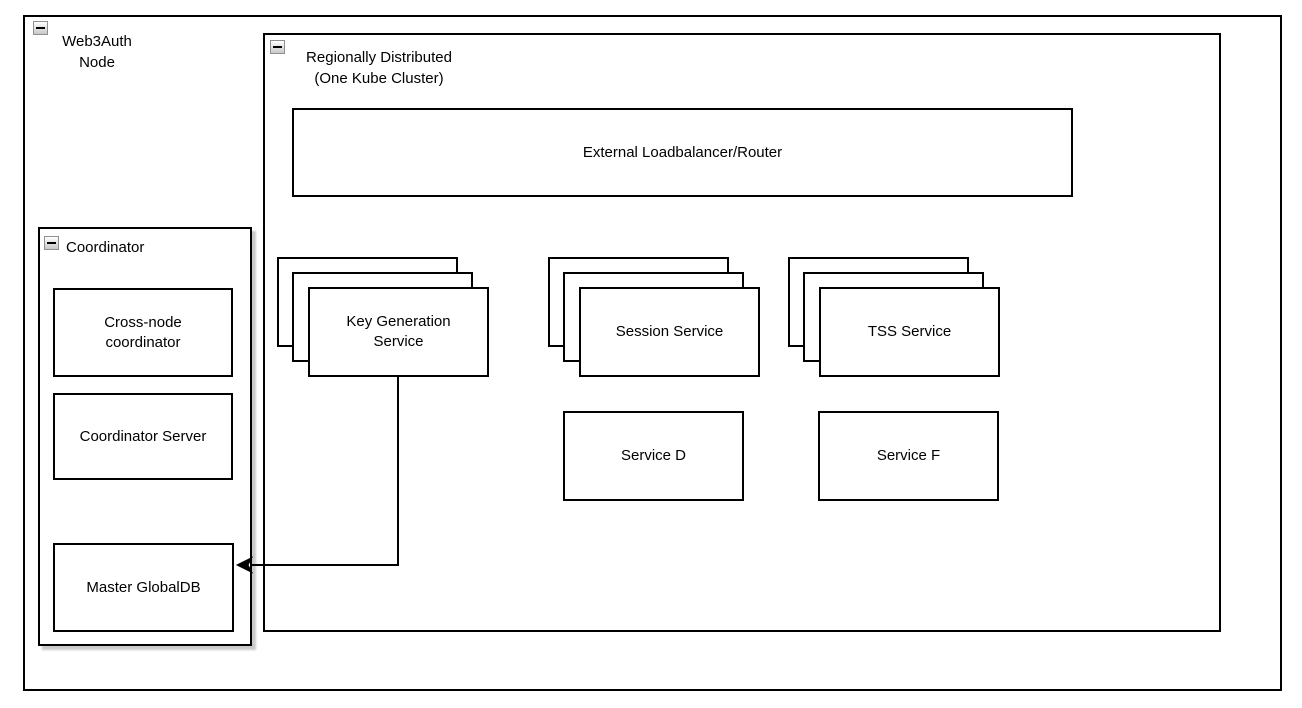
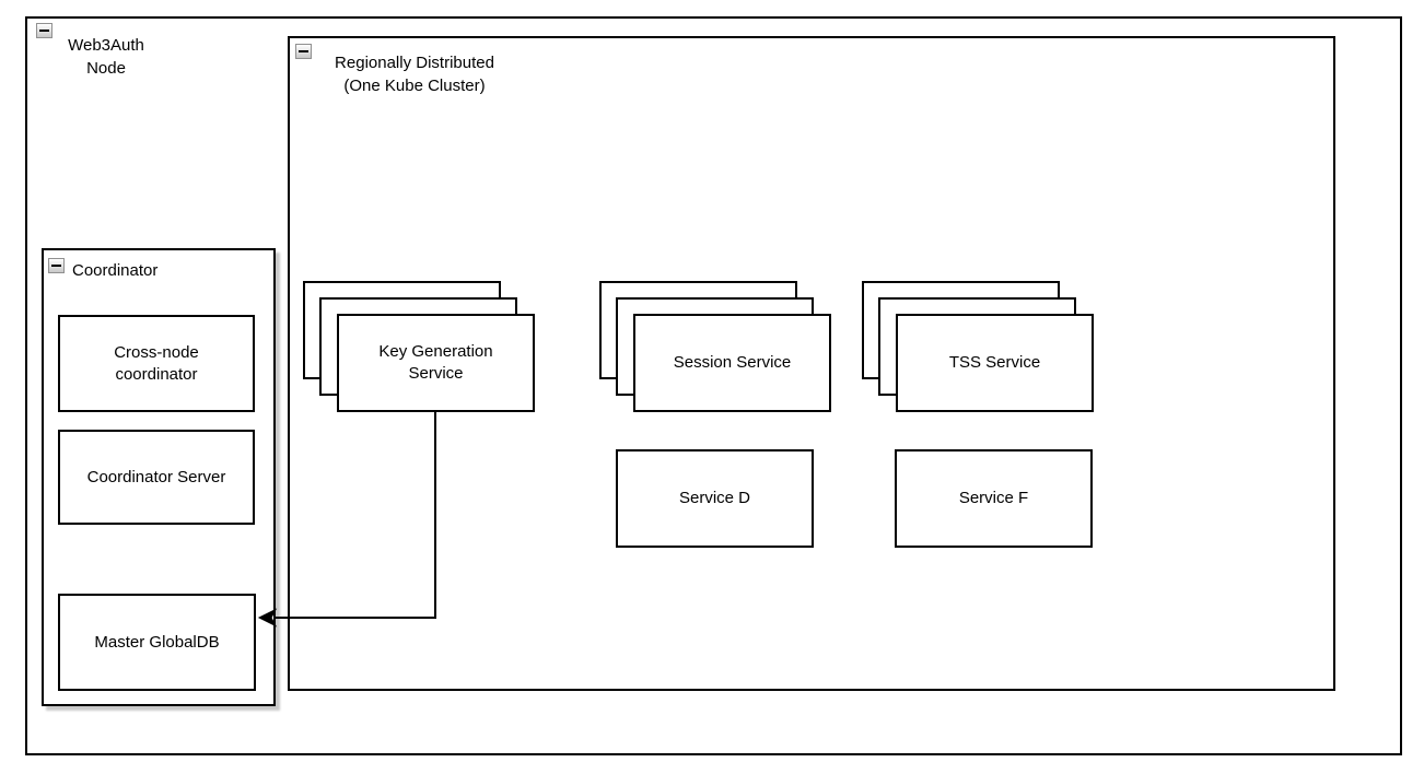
  Web3Auth
  Node
  Regionally Distributed
  (One Kube Cluster)
- External Loadbalancer/Router
  Key Generation Service
  Session Service
  TSS Service
  Service D
  Service F
  Coordinator
  Cross-node coordinator
  Coordinator Server
  Master GlobalDB
